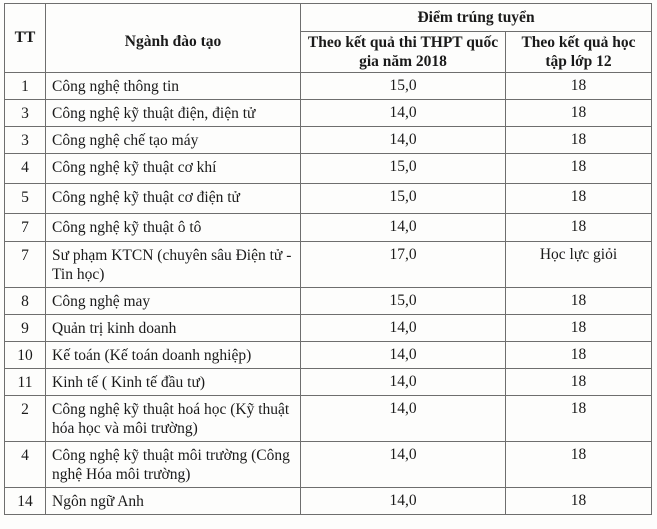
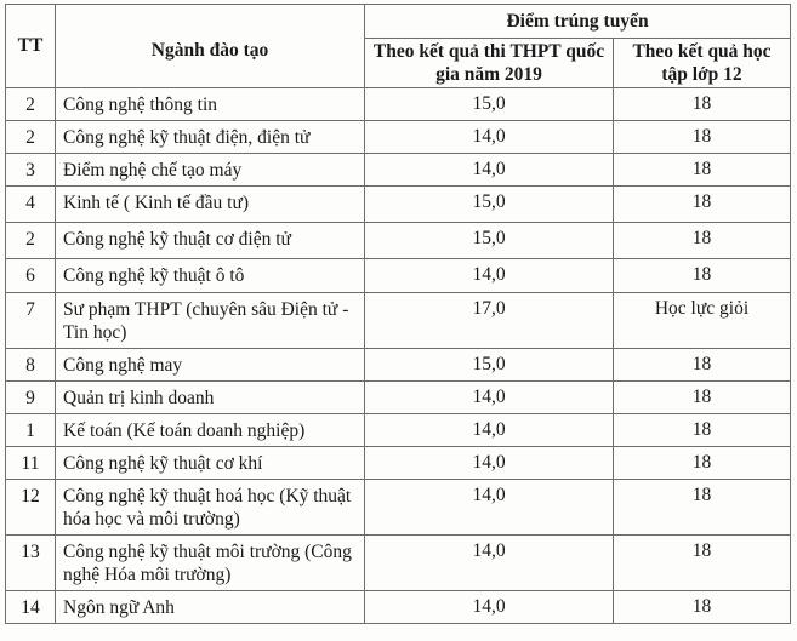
  TT	Ngành đào tạo	Điểm trúng tuyển
- Theo kết quả thi THPT quốc gia năm 2018	Theo kết quả học tập lớp 12
+ Theo kết quả thi THPT quốc gia năm 2019	Theo kết quả học tập lớp 12
- 1	Công nghệ thông tin	15,0	18
+ 2	Công nghệ thông tin	15,0	18
- 3	Công nghệ kỹ thuật điện, điện tử	14,0	18
+ 2	Công nghệ kỹ thuật điện, điện tử	14,0	18
- 3	Công nghệ chế tạo máy	14,0	18
+ 3	Điểm nghệ chế tạo máy	14,0	18
- 4	Công nghệ kỹ thuật cơ khí	15,0	18
+ 4	Kinh tế ( Kinh tế đầu tư)	15,0	18
- 5	Công nghệ kỹ thuật cơ điện tử	15,0	18
+ 2	Công nghệ kỹ thuật cơ điện tử	15,0	18
- 7	Công nghệ kỹ thuật ô tô	14,0	18
+ 6	Công nghệ kỹ thuật ô tô	14,0	18
- 7	Sư phạm KTCN (chuyên sâu Điện tử - Tin học)	17,0	Học lực giỏi
+ 7	Sư phạm THPT (chuyên sâu Điện tử - Tin học)	17,0	Học lực giỏi
  8	Công nghệ may	15,0	18
  9	Quản trị kinh doanh	14,0	18
- 10	Kế toán (Kế toán doanh nghiệp)	14,0	18
+ 1	Kế toán (Kế toán doanh nghiệp)	14,0	18
- 11	Kinh tế ( Kinh tế đầu tư)	14,0	18
+ 11	Công nghệ kỹ thuật cơ khí	14,0	18
- 2	Công nghệ kỹ thuật hoá học (Kỹ thuật hóa học và môi trường)	14,0	18
+ 12	Công nghệ kỹ thuật hoá học (Kỹ thuật hóa học và môi trường)	14,0	18
- 4	Công nghệ kỹ thuật môi trường (Công nghệ Hóa môi trường)	14,0	18
+ 13	Công nghệ kỹ thuật môi trường (Công nghệ Hóa môi trường)	14,0	18
  14	Ngôn ngữ Anh	14,0	18
